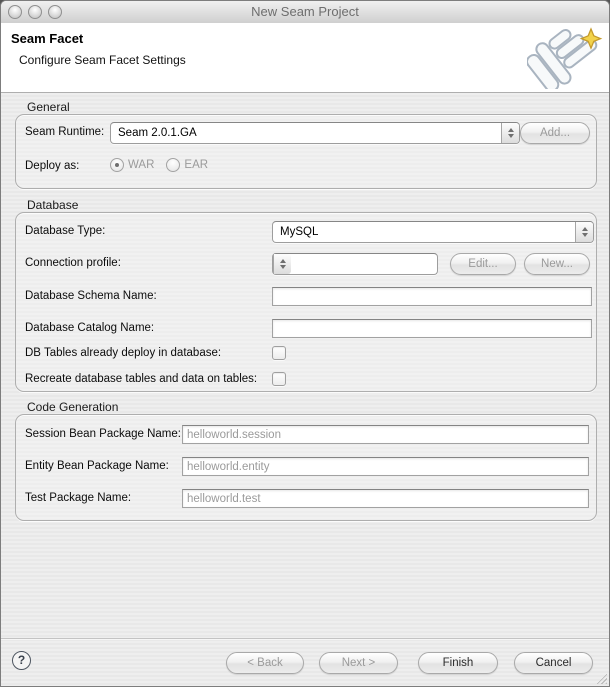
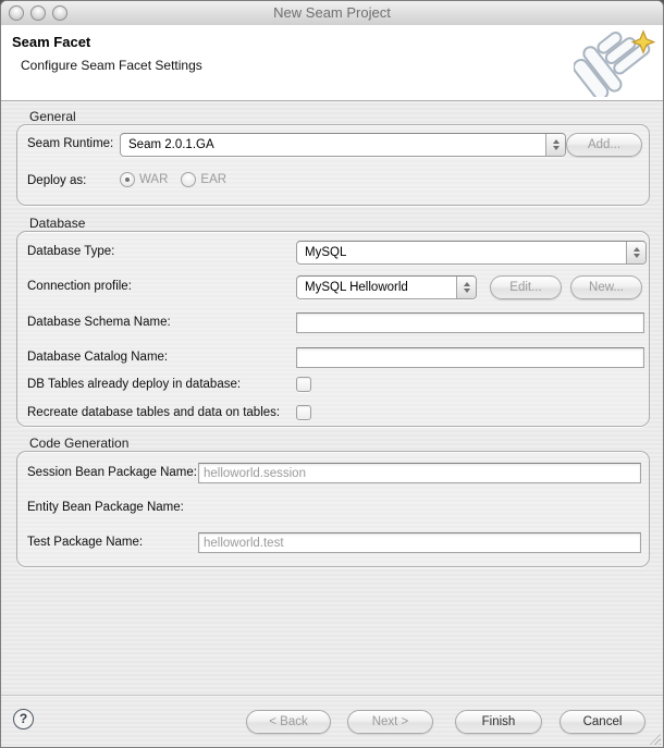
  New Seam Project
  Seam Facet
  Configure Seam Facet Settings
  General
  Seam Runtime:
  Seam 2.0.1.GA
  Add...
  Deploy as:
  WAR
  EAR
  Database
  Database Type:
  MySQL
  Connection profile:
+ MySQL Helloworld
  Edit...
  New...
  Database Schema Name:
  Database Catalog Name:
  DB Tables already deploy in database:
  Recreate database tables and data on tables:
  Code Generation
  Session Bean Package Name:
  helloworld.session
  Entity Bean Package Name:
- helloworld.entity
  Test Package Name:
  helloworld.test
  ?
  < Back
  Next >
  Finish
  Cancel
